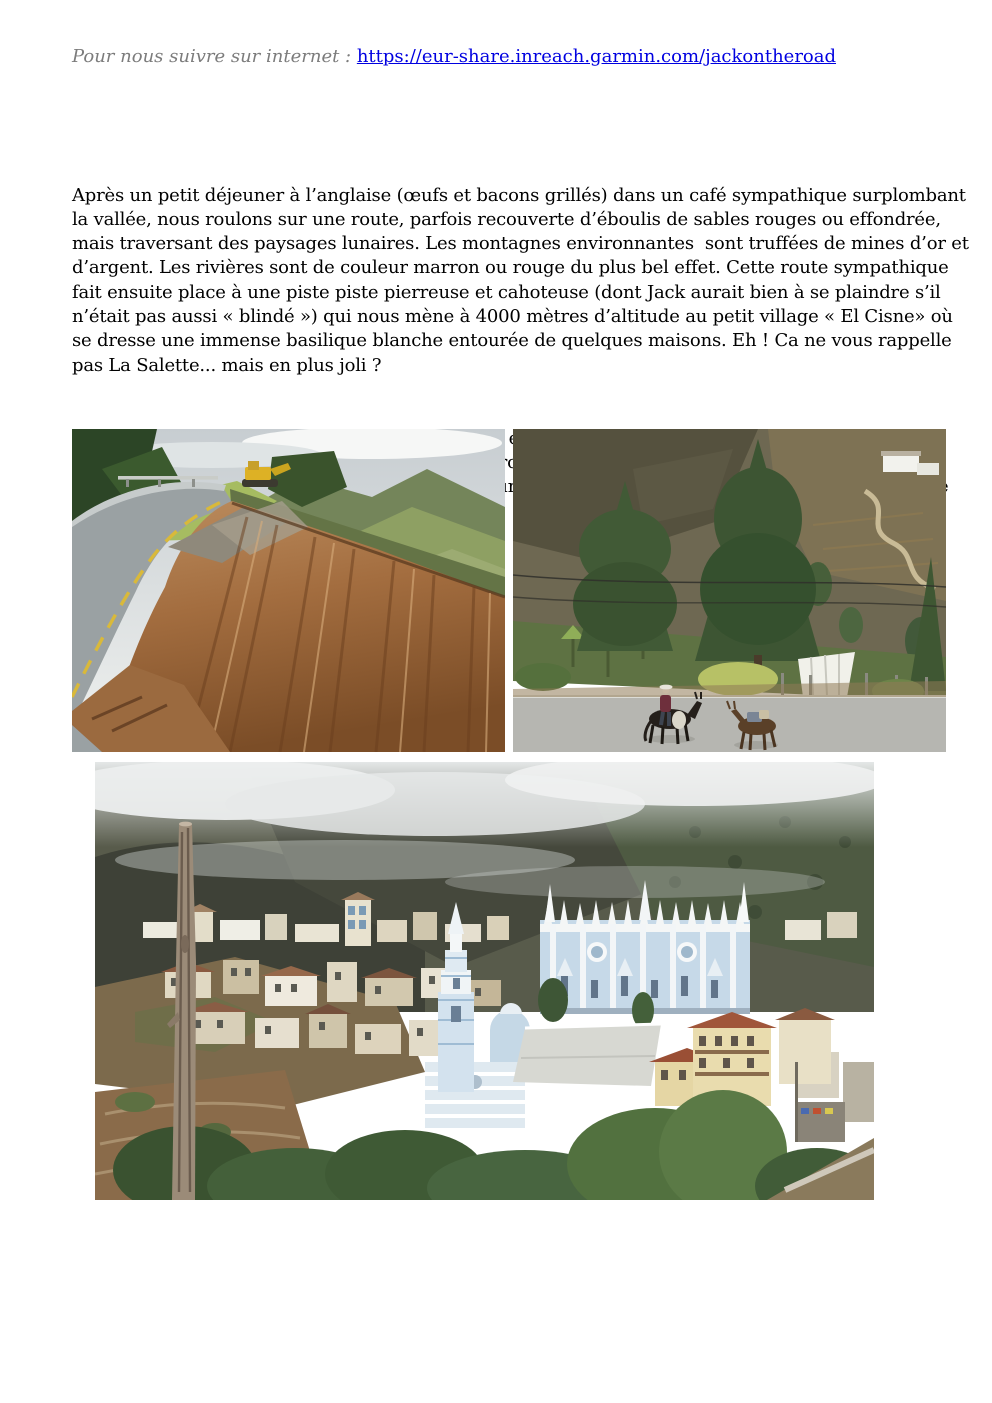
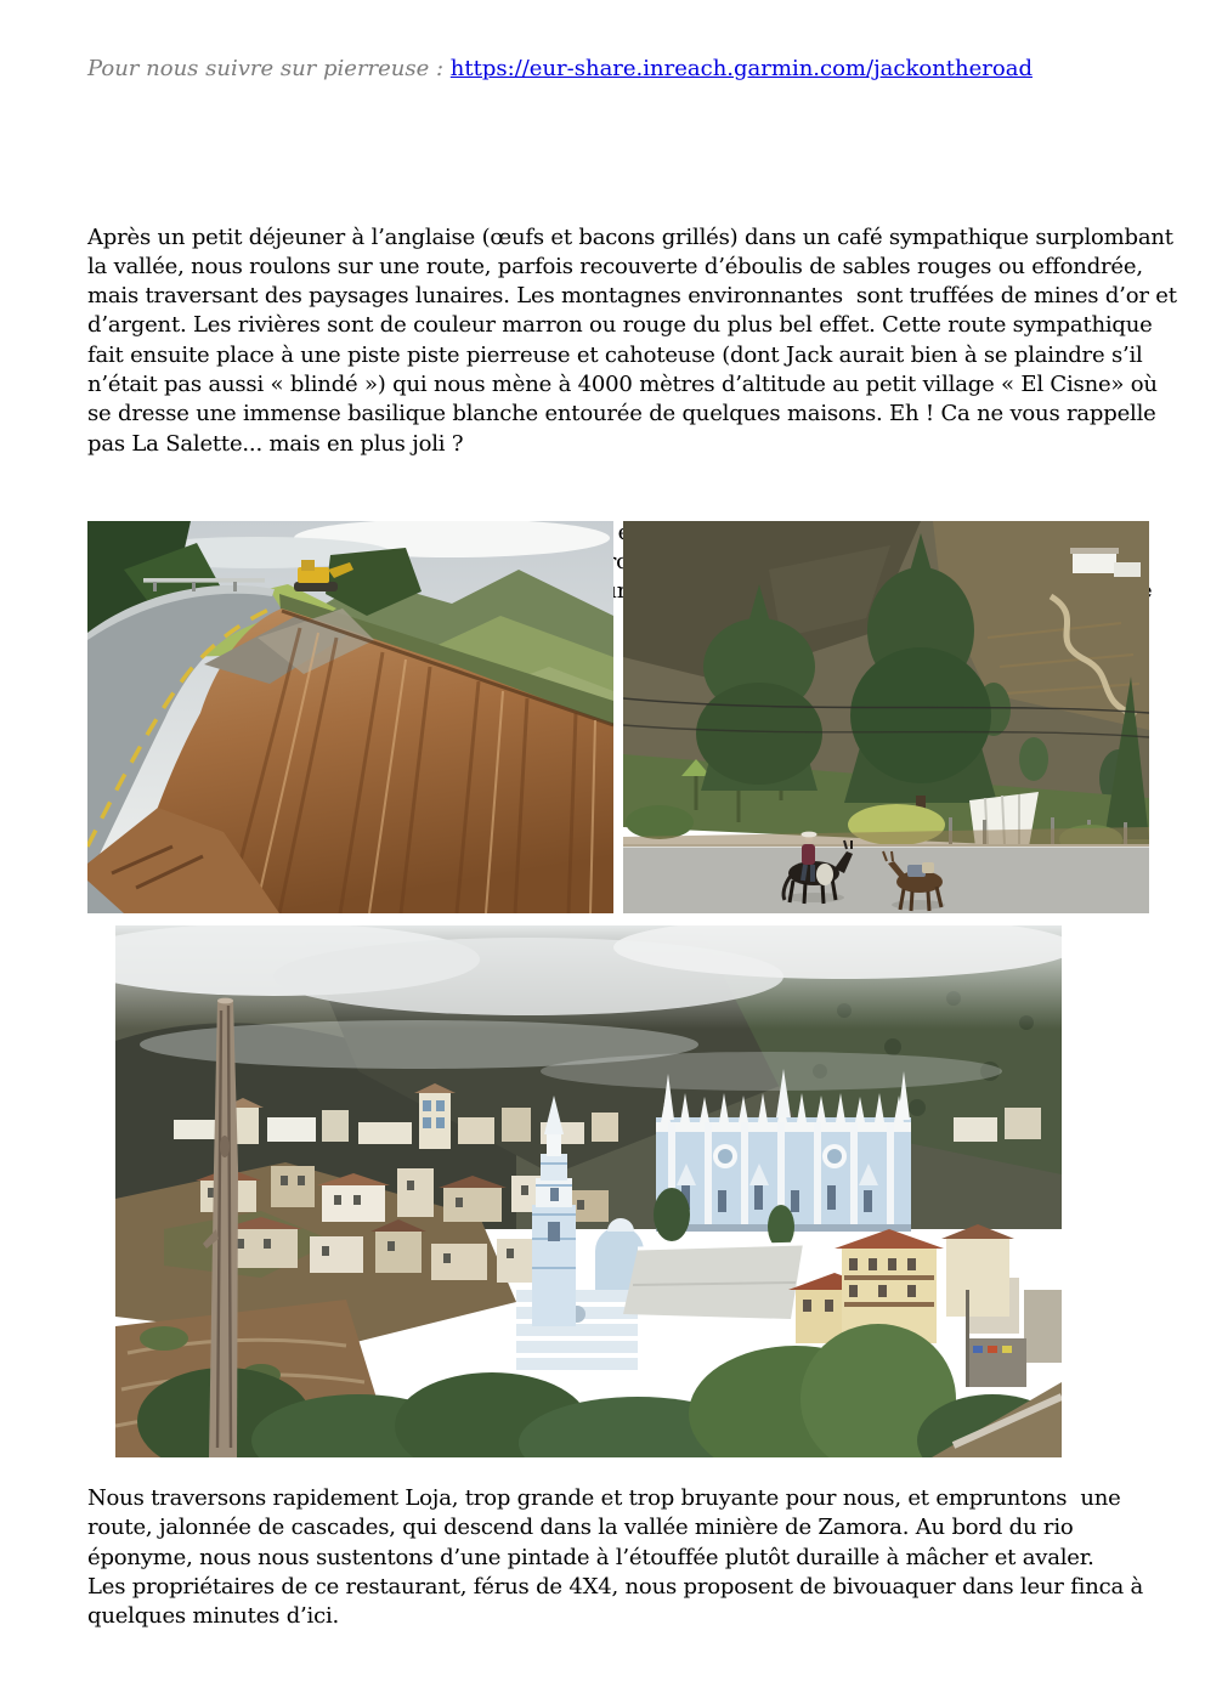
- Pour nous suivre sur internet : https://eur-share.inreach.garmin.com/jackontheroad
+ Pour nous suivre sur pierreuse : https://eur-share.inreach.garmin.com/jackontheroad
  Après un petit déjeuner à l’anglaise (œufs et bacons grillés) dans un café sympathique surplombant
  la vallée, nous roulons sur une route, parfois recouverte d’éboulis de sables rouges ou effondrée,
  mais traversant des paysages lunaires. Les montagnes environnantes sont truffées de mines d’or et
  d’argent. Les rivières sont de couleur marron ou rouge du plus bel effet. Cette route sympathique
  fait ensuite place à une piste piste pierreuse et cahoteuse (dont Jack aurait bien à se plaindre s’il
  n’était pas aussi « blindé ») qui nous mène à 4000 mètres d’altitude au petit village « El Cisne» où
  se dresse une immense basilique blanche entourée de quelques maisons. Eh ! Ca ne vous rappelle
  pas La Salette... mais en plus joli ?
+ Nous traversons rapidement Loja, trop grande et trop bruyante pour nous, et empruntons une
+ route, jalonnée de cascades, qui descend dans la vallée minière de Zamora. Au bord du rio
+ éponyme, nous nous sustentons d’une pintade à l’étouffée plutôt duraille à mâcher et avaler.
+ Les propriétaires de ce restaurant, férus de 4X4, nous proposent de bivouaquer dans leur finca à
+ quelques minutes d’ici.
